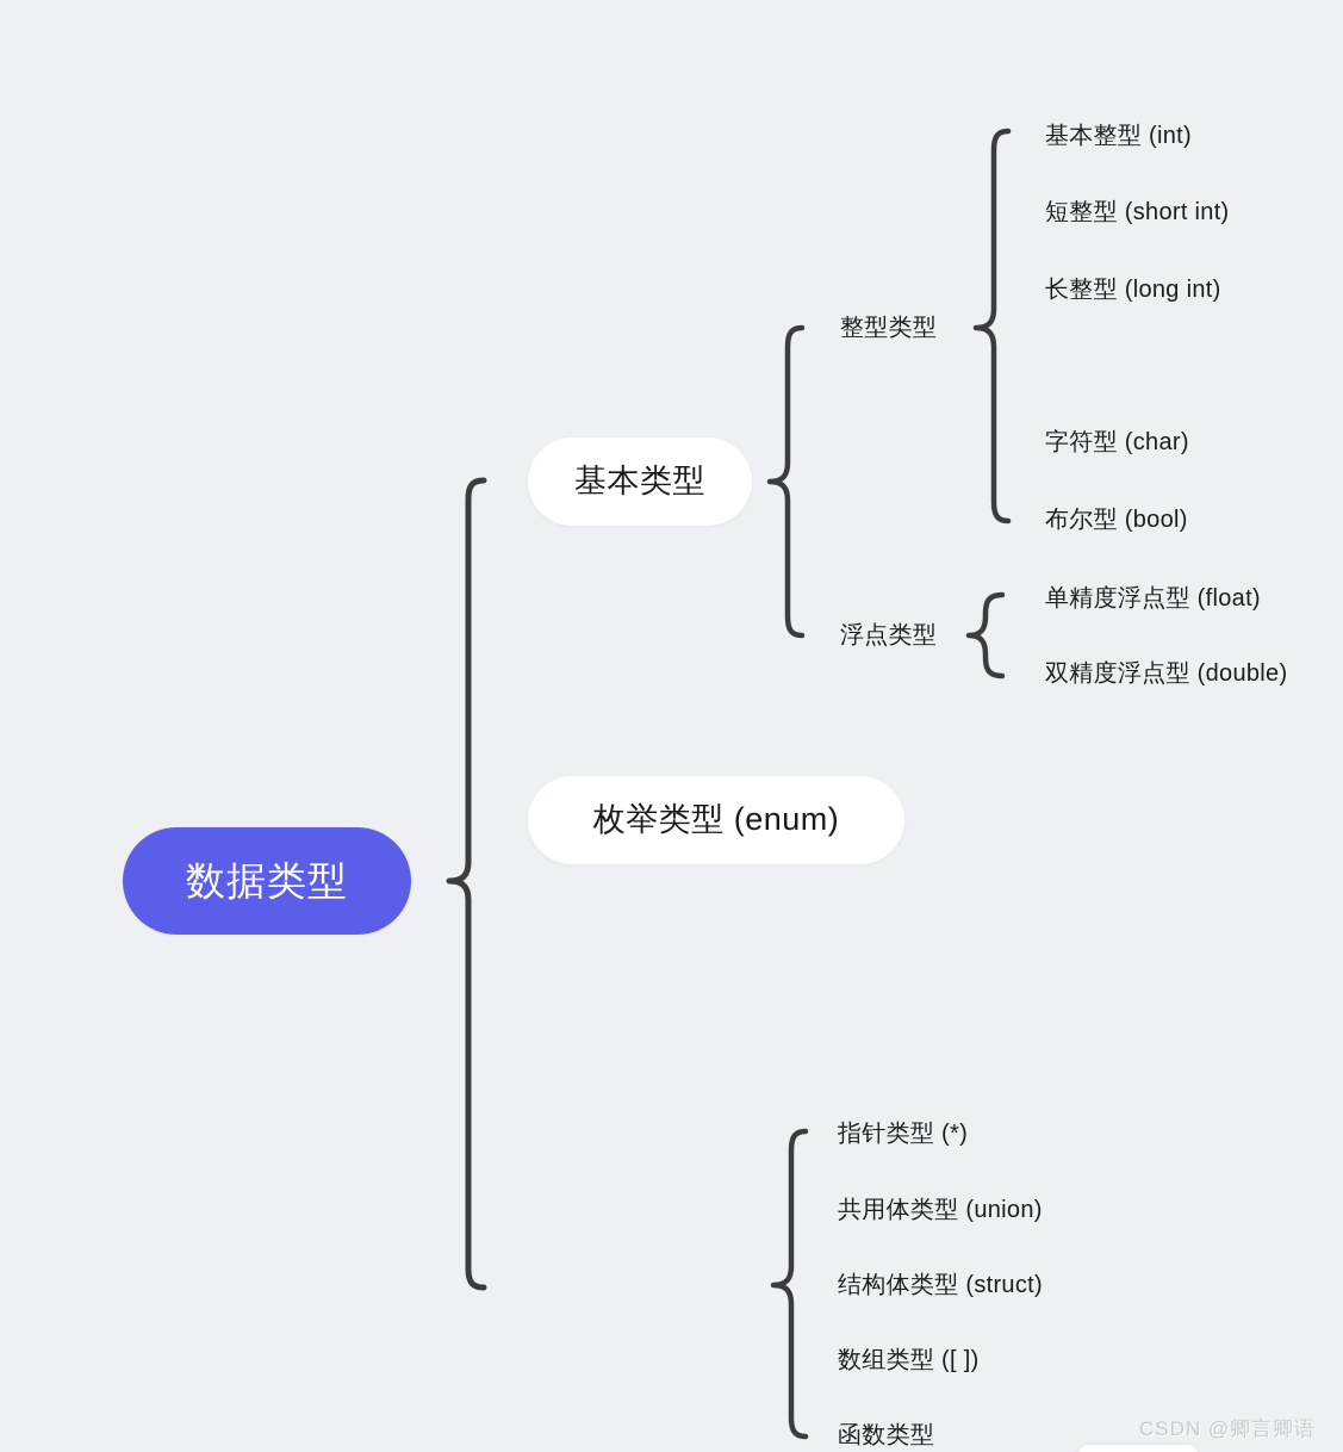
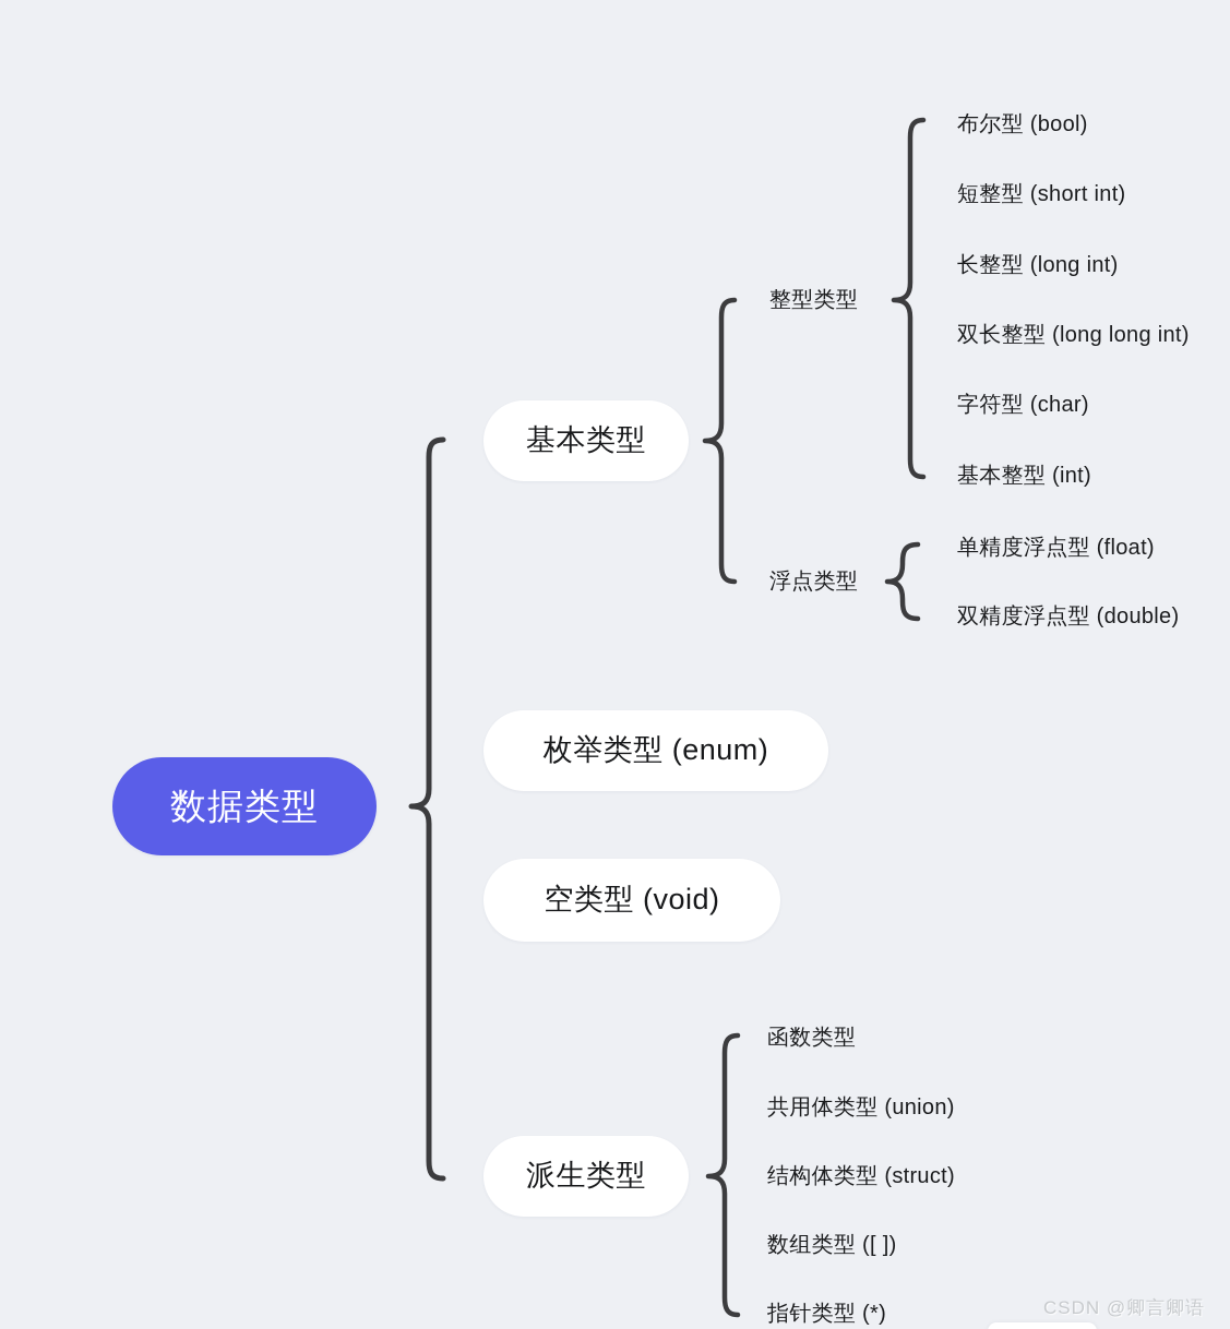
  数据类型
  基本类型
  枚举类型 (enum)
+ 空类型 (void)
+ 派生类型
  整型类型
  浮点类型
- 基本整型 (int)
+ 布尔型 (bool)
  短整型 (short int)
  长整型 (long int)
+ 双长整型 (long long int)
  字符型 (char)
- 布尔型 (bool)
+ 基本整型 (int)
  单精度浮点型 (float)
  双精度浮点型 (double)
- 指针类型 (*)
+ 函数类型
  共用体类型 (union)
  结构体类型 (struct)
  数组类型 ([ ])
- 函数类型
+ 指针类型 (*)
  CSDN @卿言卿语
